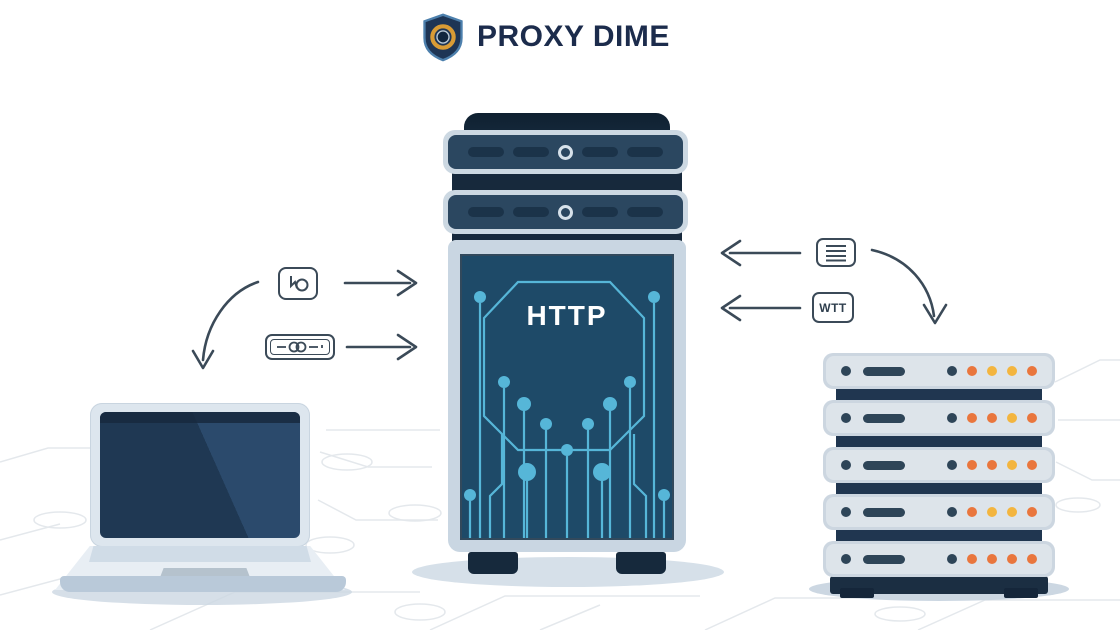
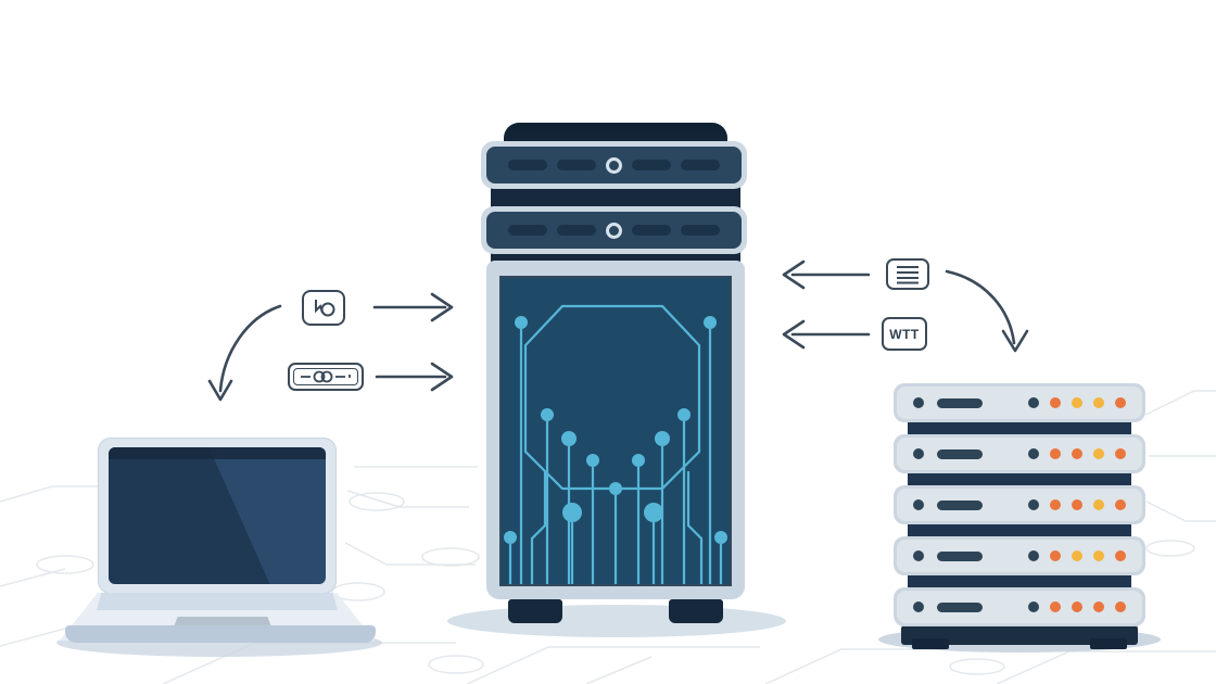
- PROXY DIME
- HTTP
  WTT
